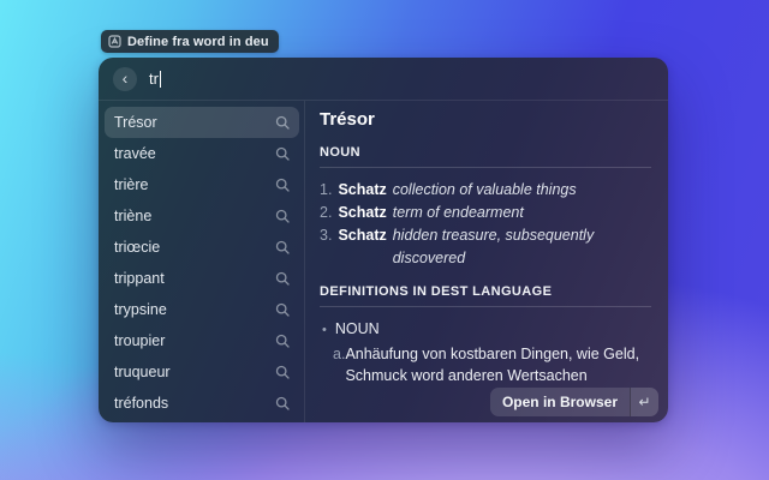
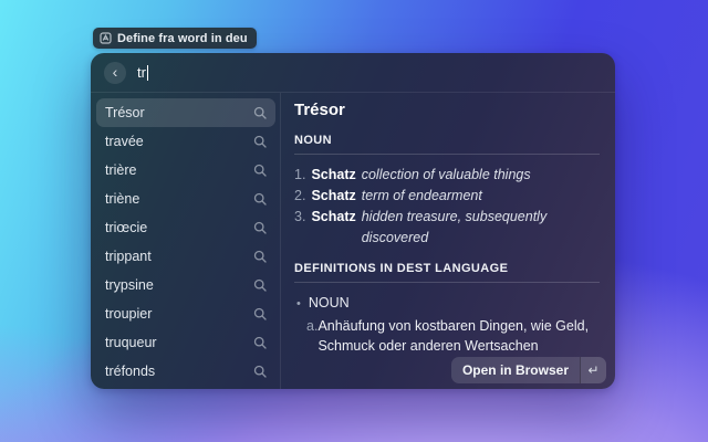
  Define fra word in deu
  ‹
  tr
  Trésor
  travée
  trière
  triène
  triœcie
  trippant
  trypsine
  troupier
  truqueur
  tréfonds
  Trésor
  NOUN
  1.
  Schatz
  collection of valuable things
  2.
  Schatz
  term of endearment
  3.
  Schatz
  hidden treasure, subsequently discovered
  DEFINITIONS IN DEST LANGUAGE
  •
  NOUN
  a.
- Anhäufung von kostbaren Dingen, wie Geld, Schmuck word anderen Wertsachen
+ Anhäufung von kostbaren Dingen, wie Geld, Schmuck oder anderen Wertsachen
  Open in Browser
  ↵
